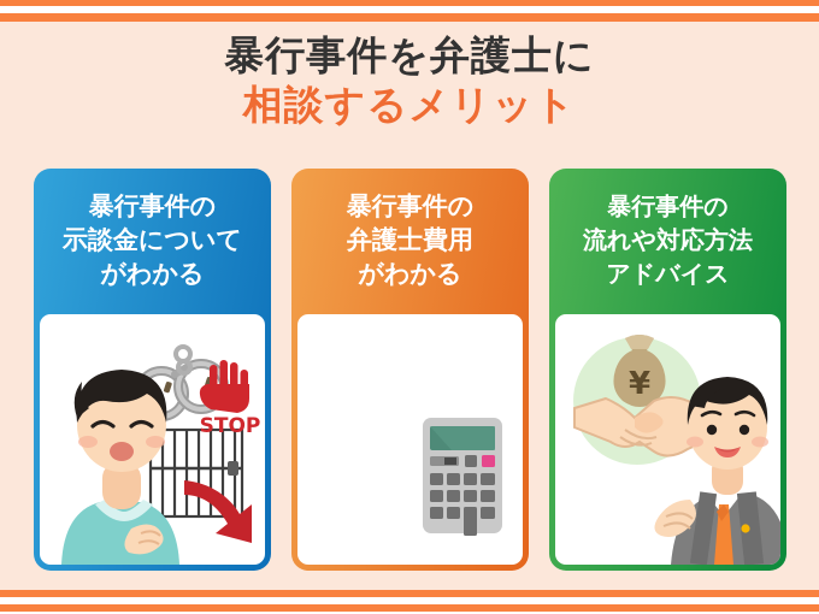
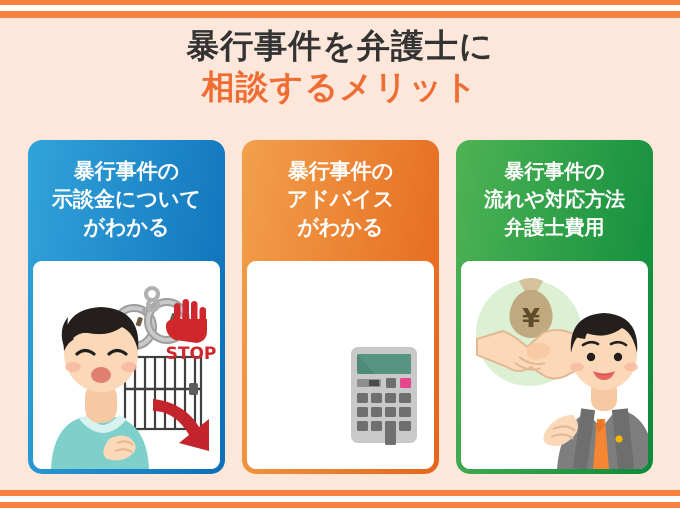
  暴行事件を弁護士に
  相談するメリット
  暴行事件の
  示談金について
  がわかる
  STOP
  暴行事件の
- 弁護士費用
+ アドバイス
  がわかる
  暴行事件の
  流れや対応方法
- アドバイス
+ 弁護士費用
  ¥
